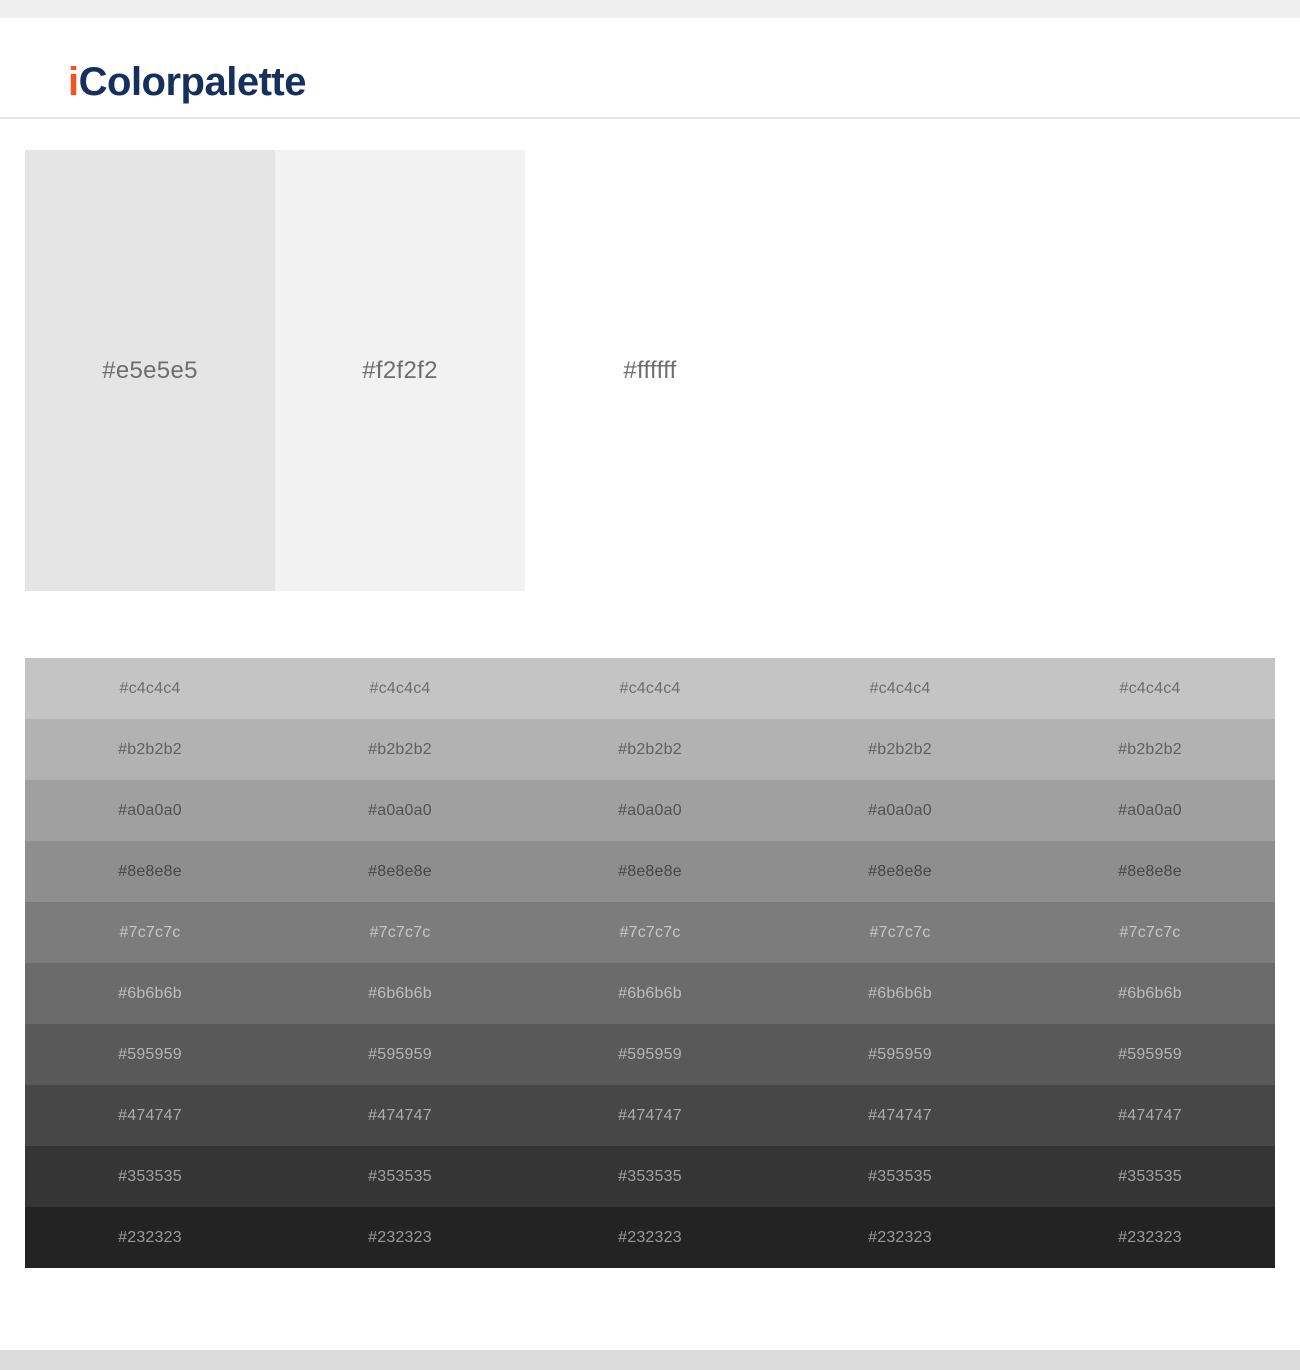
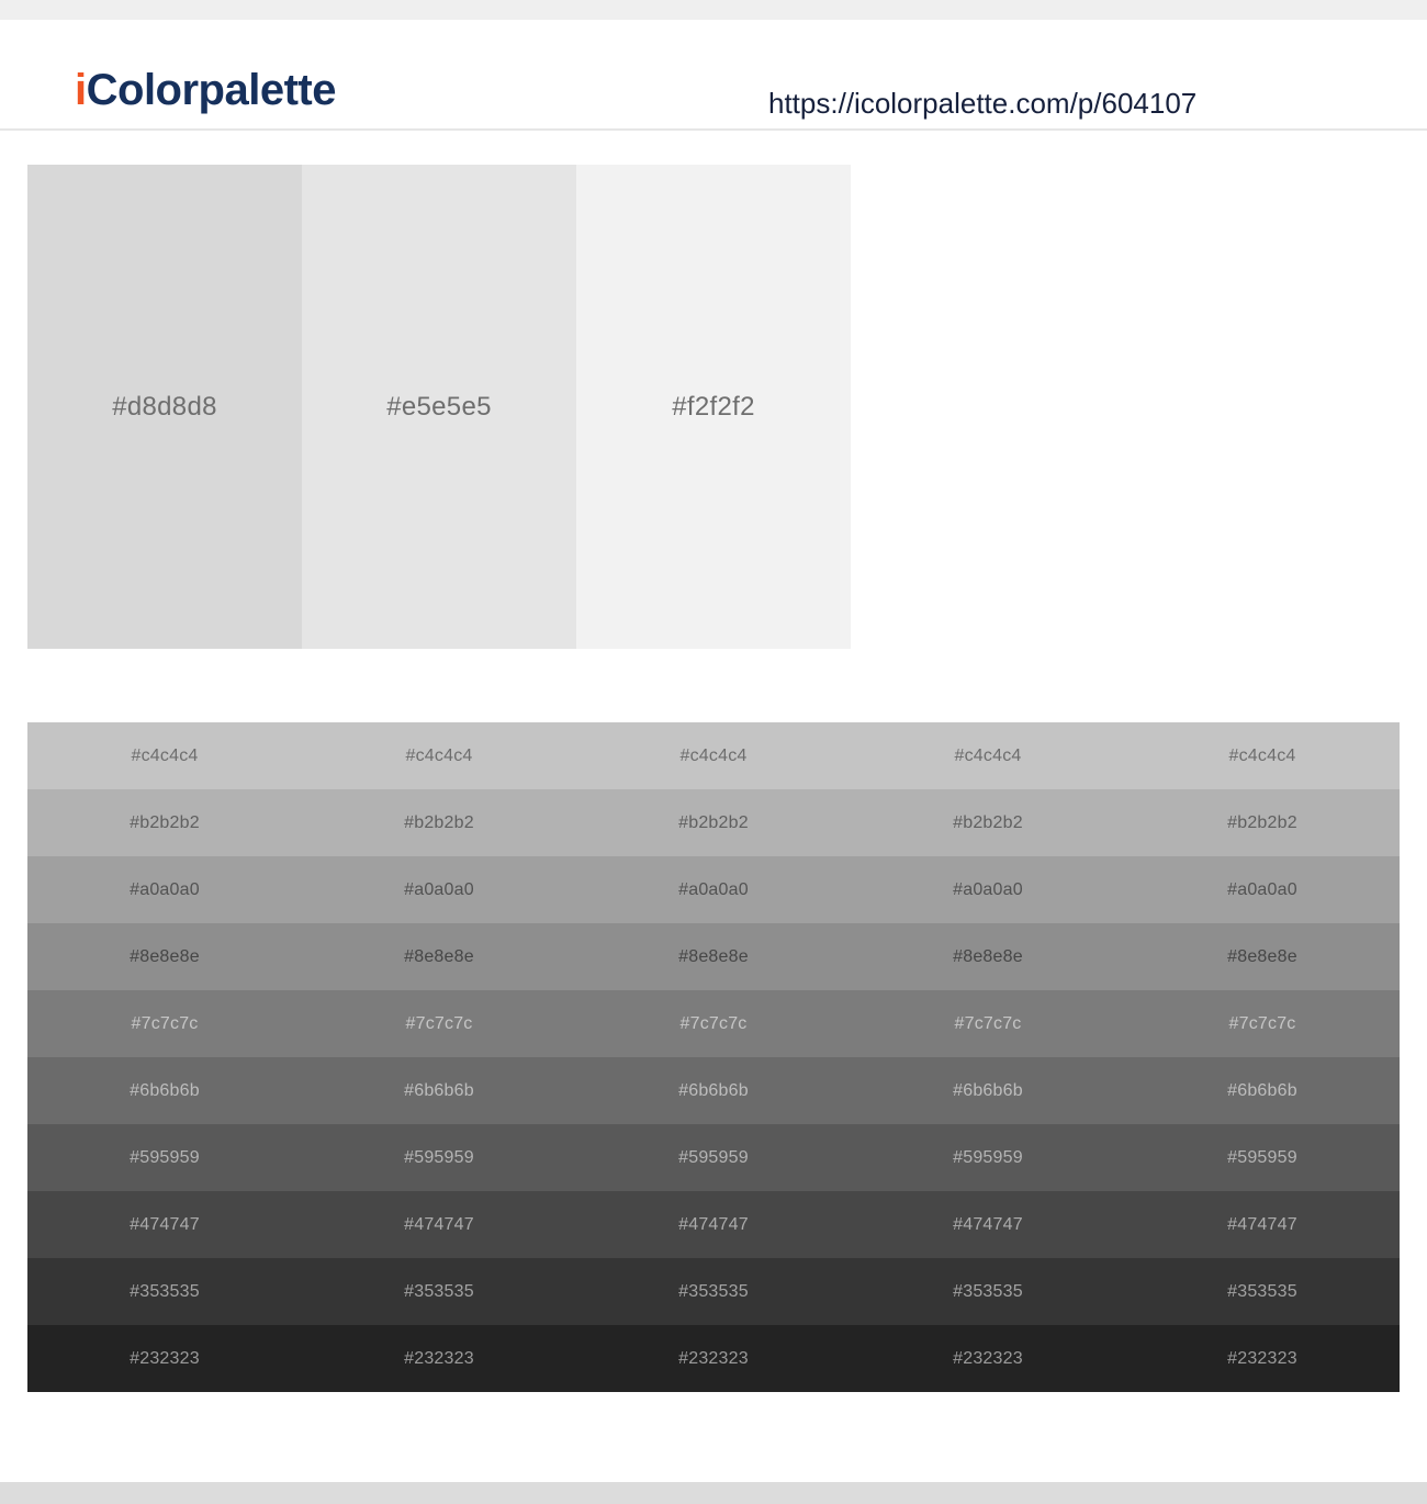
  iColorpalette
+ https://icolorpalette.com/p/604107
+ #d8d8d8
  #e5e5e5
  #f2f2f2
- #ffffff
  #c4c4c4
  #c4c4c4
  #c4c4c4
  #c4c4c4
  #c4c4c4
  #b2b2b2
  #b2b2b2
  #b2b2b2
  #b2b2b2
  #b2b2b2
  #a0a0a0
  #a0a0a0
  #a0a0a0
  #a0a0a0
  #a0a0a0
  #8e8e8e
  #8e8e8e
  #8e8e8e
  #8e8e8e
  #8e8e8e
  #7c7c7c
  #7c7c7c
  #7c7c7c
  #7c7c7c
  #7c7c7c
  #6b6b6b
  #6b6b6b
  #6b6b6b
  #6b6b6b
  #6b6b6b
  #595959
  #595959
  #595959
  #595959
  #595959
  #474747
  #474747
  #474747
  #474747
  #474747
  #353535
  #353535
  #353535
  #353535
  #353535
  #232323
  #232323
  #232323
  #232323
  #232323
